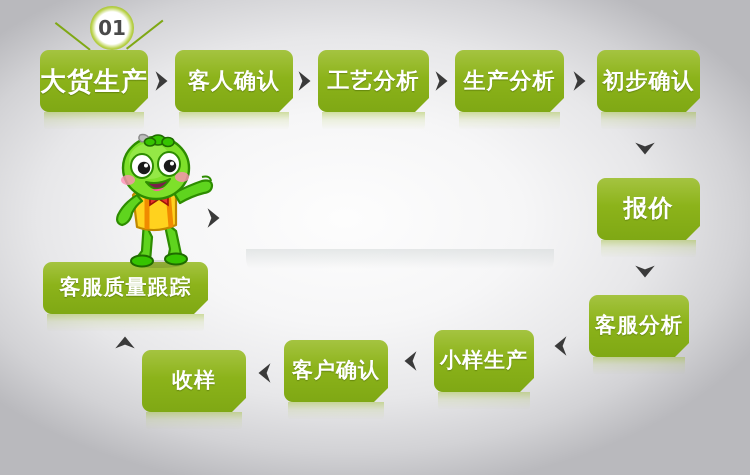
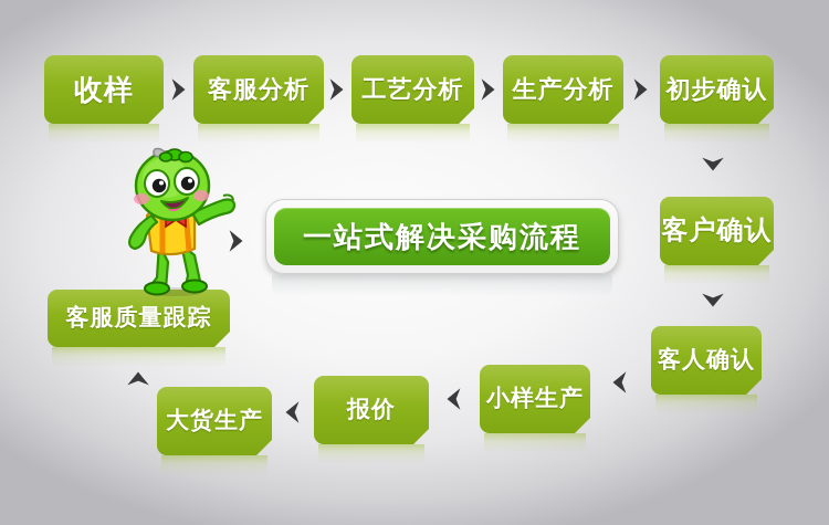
- 01
- 大货生产
+ 收样
- 客人确认
+ 客服分析
  工艺分析
  生产分析
  初步确认
- 报价
+ 客户确认
- 客服分析
+ 客人确认
  小样生产
- 客户确认
+ 报价
- 收样
+ 大货生产
  客服质量跟踪
+ 一站式解决采购流程
